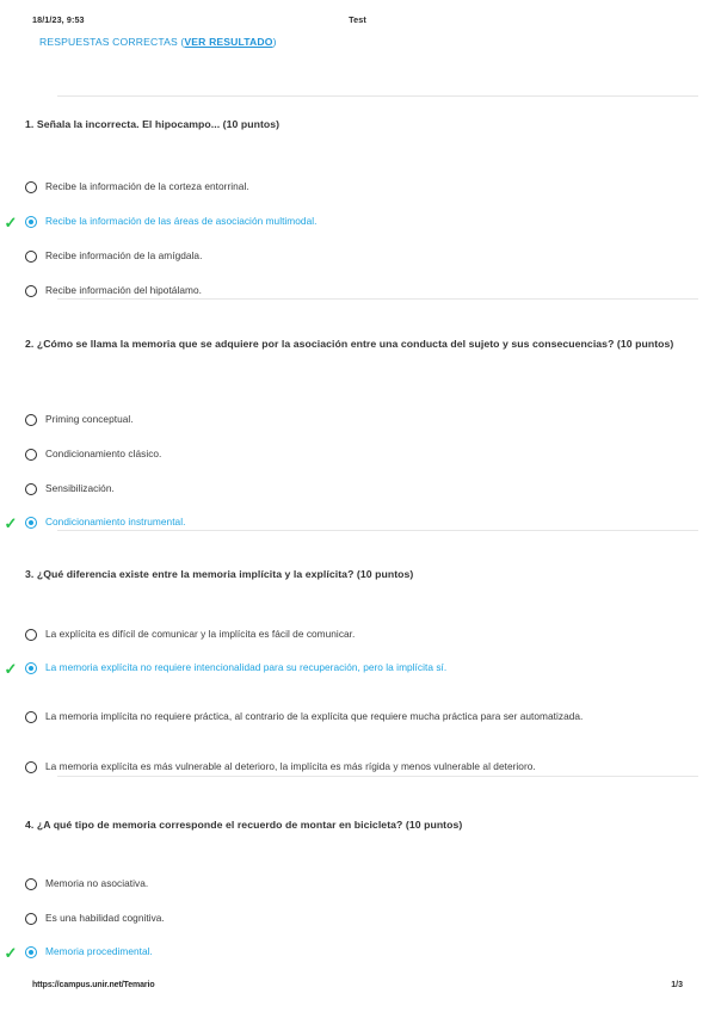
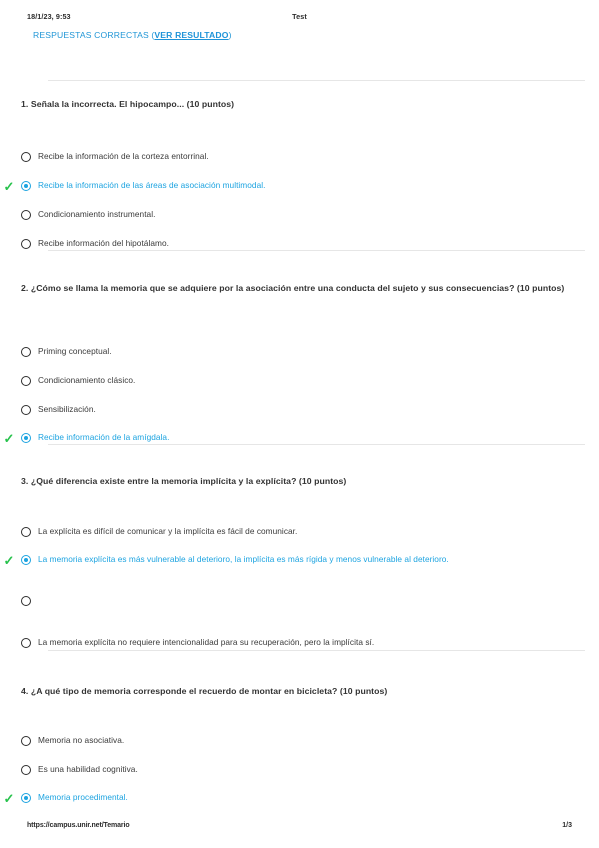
  18/1/23, 9:53
  Test
  RESPUESTAS CORRECTAS (VER RESULTADO)
  1. Señala la incorrecta. El hipocampo... (10 puntos)
  Recibe la información de la corteza entorrinal.
  ✓
  Recibe la información de las áreas de asociación multimodal.
- Recibe información de la amígdala.
+ Condicionamiento instrumental.
  Recibe información del hipotálamo.
  2. ¿Cómo se llama la memoria que se adquiere por la asociación entre una conducta del sujeto y sus consecuencias? (10 puntos)
  Priming conceptual.
  Condicionamiento clásico.
  Sensibilización.
  ✓
- Condicionamiento instrumental.
+ Recibe información de la amígdala.
  3. ¿Qué diferencia existe entre la memoria implícita y la explícita? (10 puntos)
  La explícita es difícil de comunicar y la implícita es fácil de comunicar.
  ✓
- La memoria explícita no requiere intencionalidad para su recuperación, pero la implícita sí.
+ La memoria explícita es más vulnerable al deterioro, la implícita es más rígida y menos vulnerable al deterioro.
- La memoria implícita no requiere práctica, al contrario de la explícita que requiere mucha práctica para ser automatizada.
- La memoria explícita es más vulnerable al deterioro, la implícita es más rígida y menos vulnerable al deterioro.
+ La memoria explícita no requiere intencionalidad para su recuperación, pero la implícita sí.
  4. ¿A qué tipo de memoria corresponde el recuerdo de montar en bicicleta? (10 puntos)
  Memoria no asociativa.
  Es una habilidad cognitiva.
  ✓
  Memoria procedimental.
